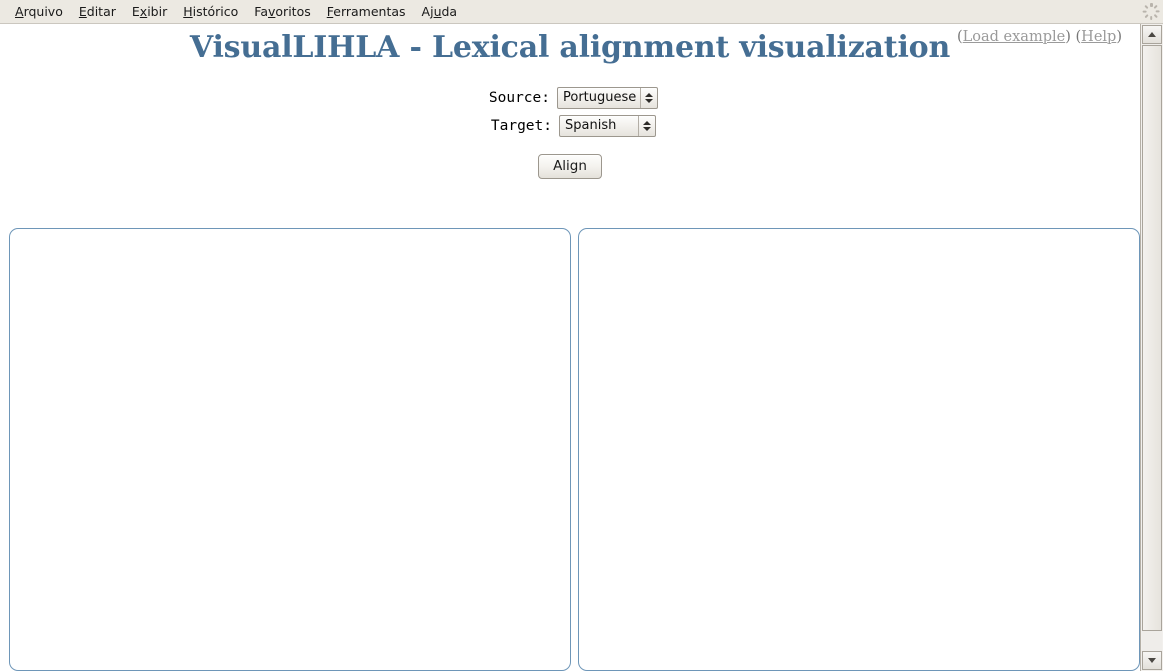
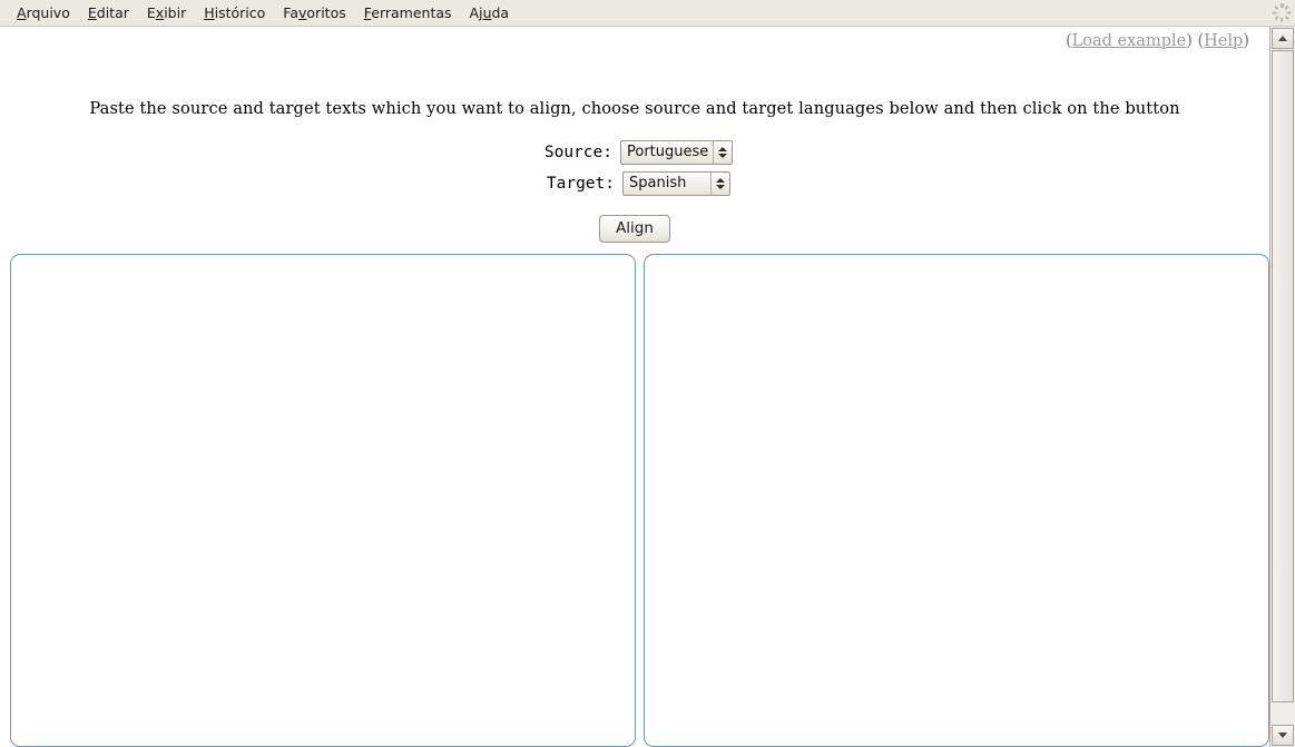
  Arquivo
  Editar
  Exibir
  Histórico
  Favoritos
  Ferramentas
  Ajuda
- VisualLIHLA - Lexical alignment visualization
  (Load example) (Help)
+ Paste the source and target texts which you want to align, choose source and target languages below and then click on the button
  Source:
  Portuguese
  Target:
  Spanish
  Align
